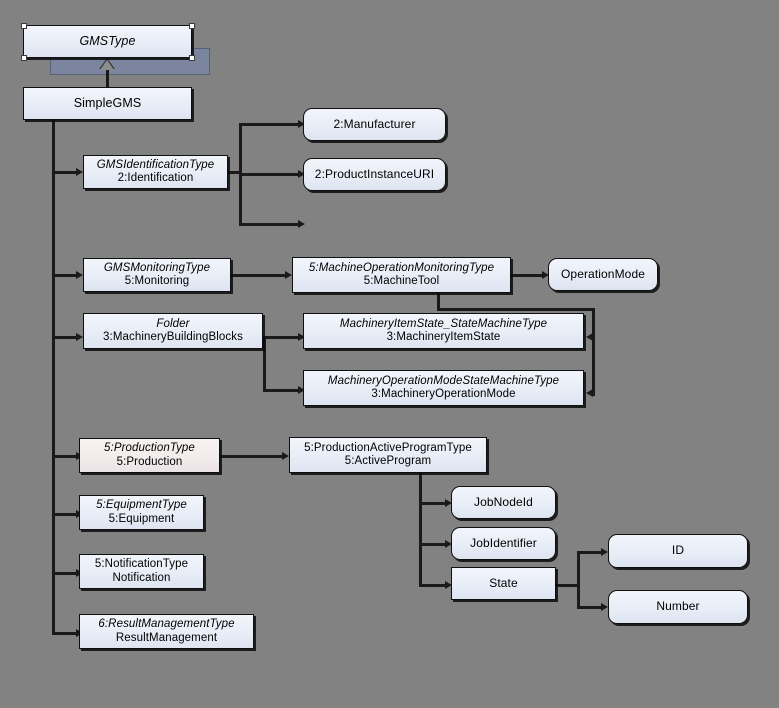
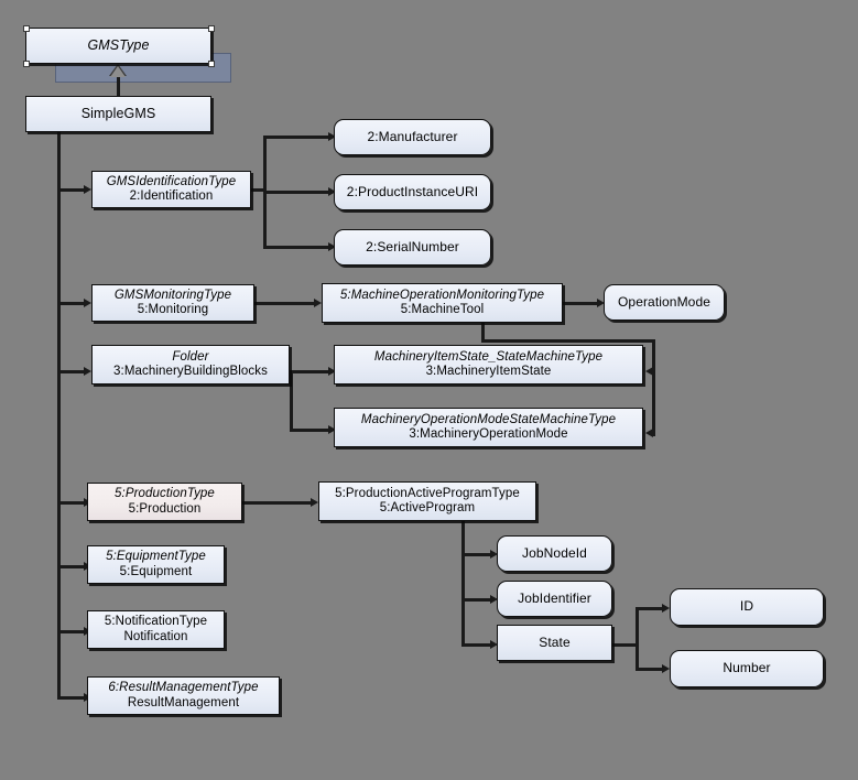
  GMSType
  SimpleGMS
  GMSIdentificationType
  2:Identification
  2:Manufacturer
  2:ProductInstanceURI
+ 2:SerialNumber
  GMSMonitoringType
  5:Monitoring
  5:MachineOperationMonitoringType
  5:MachineTool
  OperationMode
  Folder
  3:MachineryBuildingBlocks
  MachineryItemState_StateMachineType
  3:MachineryItemState
  MachineryOperationModeStateMachineType
  3:MachineryOperationMode
  5:ProductionType
  5:Production
  5:ProductionActiveProgramType
  5:ActiveProgram
  JobNodeId
  JobIdentifier
  State
  ID
  Number
  5:EquipmentType
  5:Equipment
  5:NotificationType
  Notification
  6:ResultManagementType
  ResultManagement
